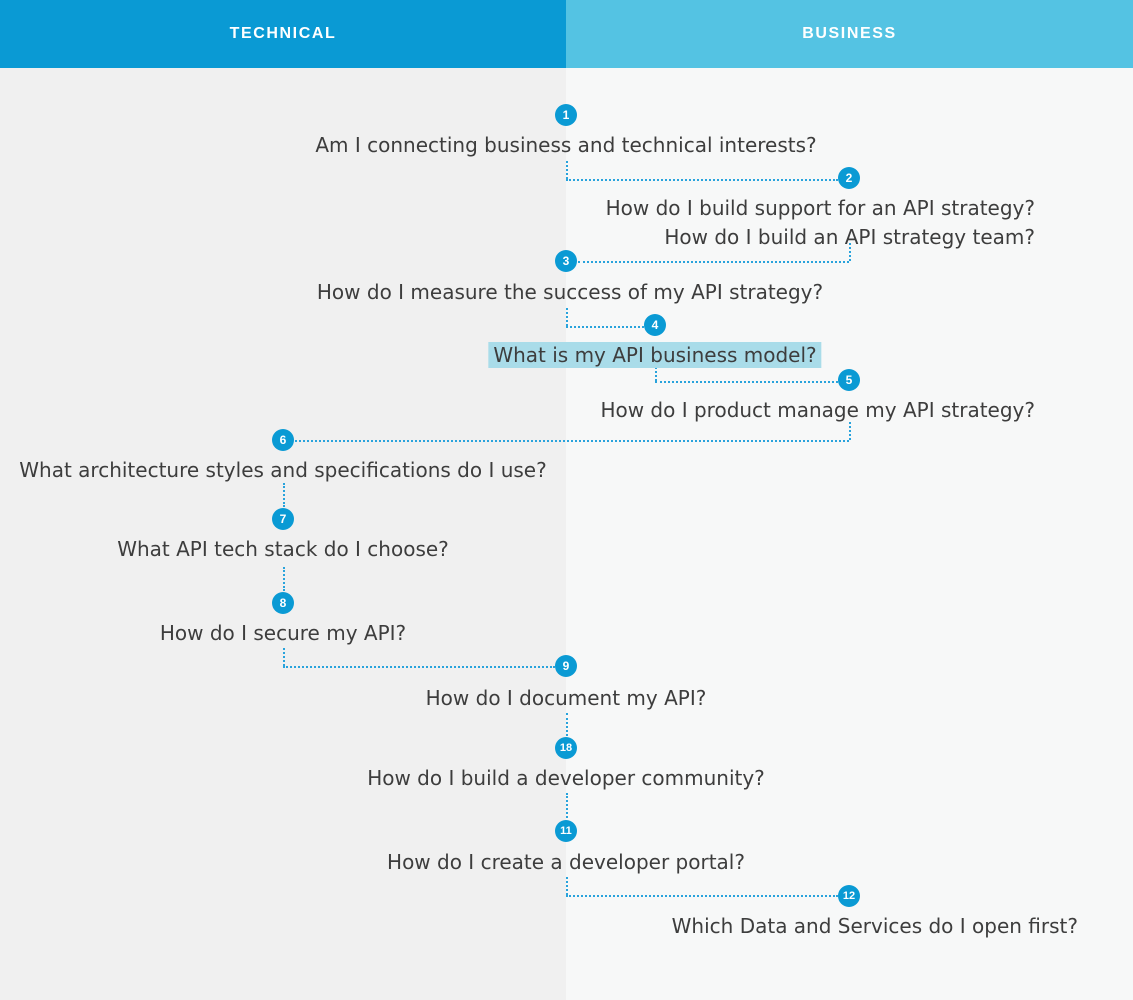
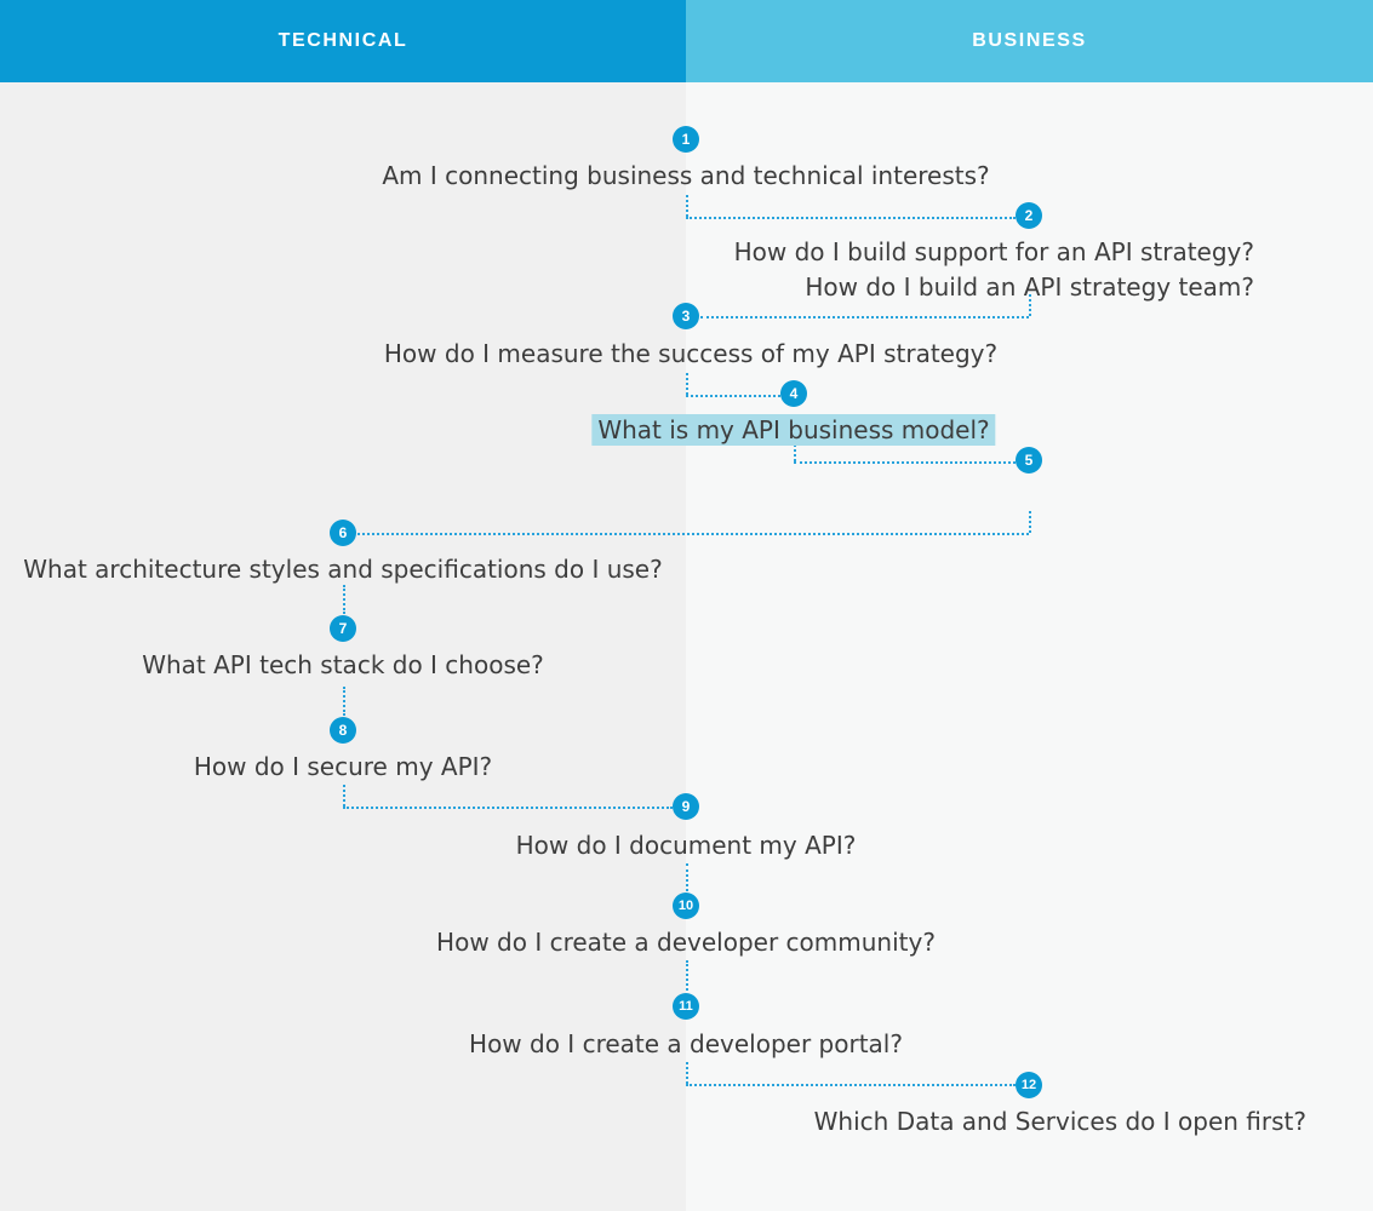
  TECHNICAL
  BUSINESS
  1
  2
  3
  4
  5
  6
  7
  8
  9
- 18
+ 10
  11
  12
  Am I connecting business and technical interests?
  How do I build support for an API strategy?
  How do I build an API strategy team?
  How do I measure the success of my API strategy?
  What is my API business model?
- How do I product manage my API strategy?
  What architecture styles and specifications do I use?
  What API tech stack do I choose?
  How do I secure my API?
  How do I document my API?
- How do I build a developer community?
+ How do I create a developer community?
  How do I create a developer portal?
  Which Data and Services do I open first?
